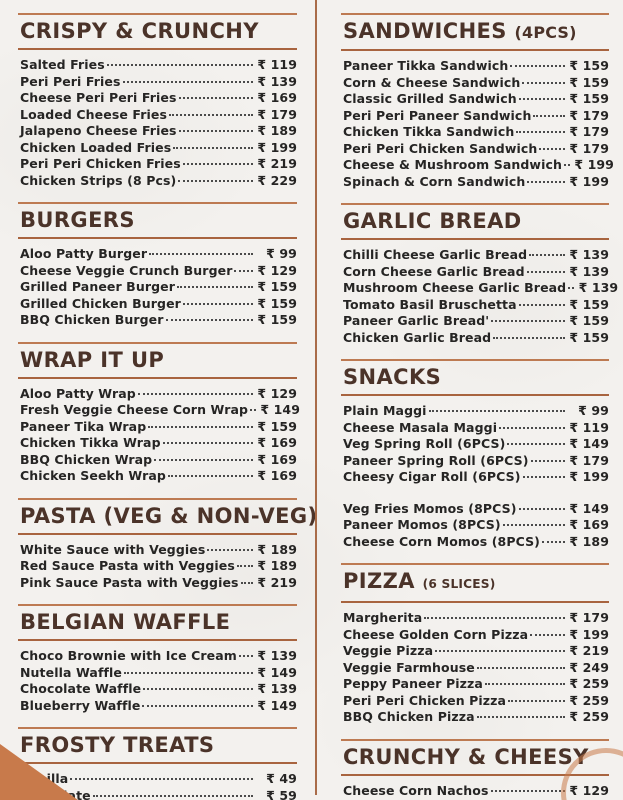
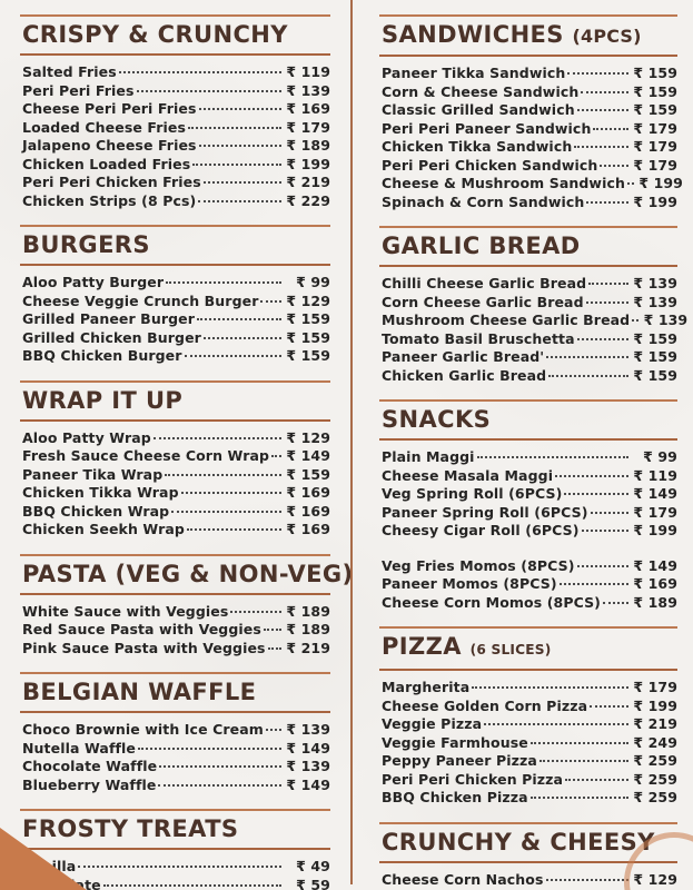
  CRISPY & CRUNCHY
  Salted Fries
  ₹ 119
  Peri Peri Fries
  ₹ 139
  Cheese Peri Peri Fries
  ₹ 169
  Loaded Cheese Fries
  ₹ 179
  Jalapeno Cheese Fries
  ₹ 189
  Chicken Loaded Fries
  ₹ 199
  Peri Peri Chicken Fries
  ₹ 219
  Chicken Strips (8 Pcs)
  ₹ 229
  BURGERS
  Aloo Patty Burger
  ₹ 99
  Cheese Veggie Crunch Burger
  ₹ 129
  Grilled Paneer Burger
  ₹ 159
  Grilled Chicken Burger
  ₹ 159
  BBQ Chicken Burger
  ₹ 159
  WRAP IT UP
  Aloo Patty Wrap
  ₹ 129
- Fresh Veggie Cheese Corn Wrap
+ Fresh Sauce Cheese Corn Wrap
  ₹ 149
  Paneer Tika Wrap
  ₹ 159
  Chicken Tikka Wrap
  ₹ 169
  BBQ Chicken Wrap
  ₹ 169
  Chicken Seekh Wrap
  ₹ 169
  PASTA (VEG & NON-VEG)
  White Sauce with Veggies
  ₹ 189
  Red Sauce Pasta with Veggies
  ₹ 189
  Pink Sauce Pasta with Veggies
  ₹ 219
  BELGIAN WAFFLE
  Choco Brownie with Ice Cream
  ₹ 139
  Nutella Waffle
  ₹ 149
  Chocolate Waffle
  ₹ 139
  Blueberry Waffle
  ₹ 149
  FROSTY TREATS
  ₹ 49
  ₹ 59
  SANDWICHES (4PCS)
  Paneer Tikka Sandwich
  ₹ 159
  Corn & Cheese Sandwich
  ₹ 159
  Classic Grilled Sandwich
  ₹ 159
  Peri Peri Paneer Sandwich
  ₹ 179
  Chicken Tikka Sandwich
  ₹ 179
  Peri Peri Chicken Sandwich
  ₹ 179
  Cheese & Mushroom Sandwich
  ₹ 199
  Spinach & Corn Sandwich
  ₹ 199
  GARLIC BREAD
  Chilli Cheese Garlic Bread
  ₹ 139
  Corn Cheese Garlic Bread
  ₹ 139
  Mushroom Cheese Garlic Bread
  ₹ 139
  Tomato Basil Bruschetta
  ₹ 159
  Paneer Garlic Bread'
  ₹ 159
  Chicken Garlic Bread
  ₹ 159
  SNACKS
  Plain Maggi
  ₹ 99
  Cheese Masala Maggi
  ₹ 119
  Veg Spring Roll (6PCS)
  ₹ 149
  Paneer Spring Roll (6PCS)
  ₹ 179
  Cheesy Cigar Roll (6PCS)
  ₹ 199
  Veg Fries Momos (8PCS)
  ₹ 149
  Paneer Momos (8PCS)
  ₹ 169
  Cheese Corn Momos (8PCS)
  ₹ 189
  PIZZA (6 SLICES)
  Margherita
  ₹ 179
  Cheese Golden Corn Pizza
  ₹ 199
  Veggie Pizza
  ₹ 219
  Veggie Farmhouse
  ₹ 249
  Peppy Paneer Pizza
  ₹ 259
  Peri Peri Chicken Pizza
  ₹ 259
  BBQ Chicken Pizza
  ₹ 259
  CRUNCHY & CHEESY
  Cheese Corn Nachos
  ₹ 129
